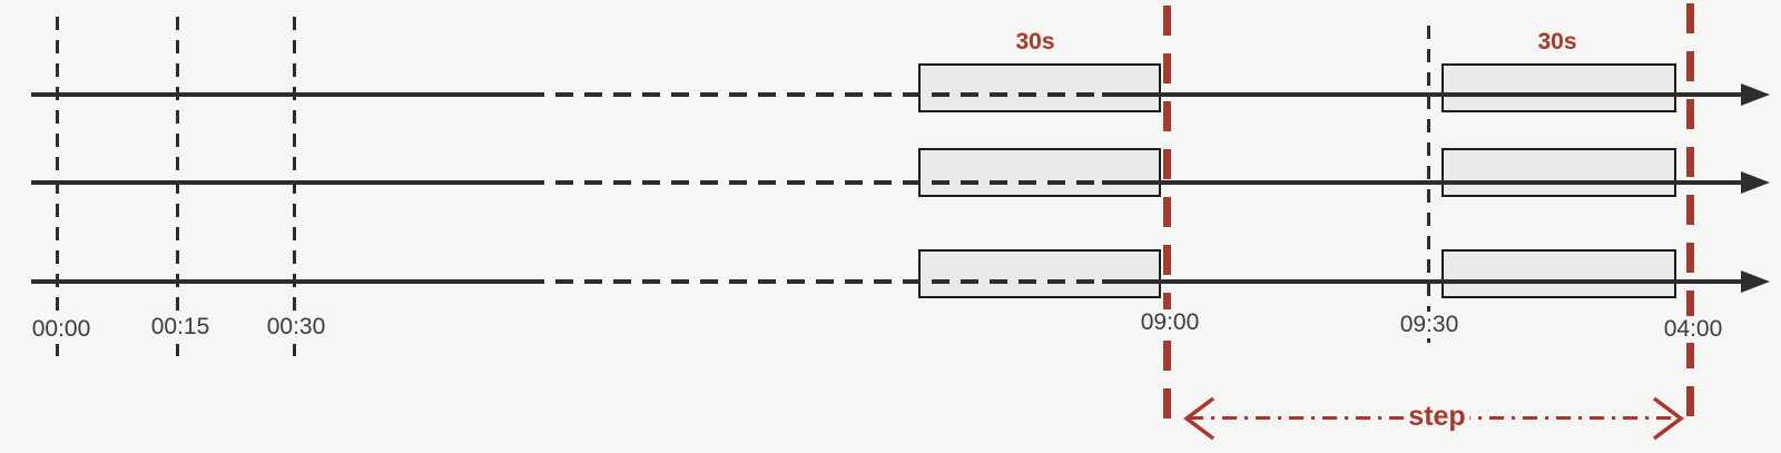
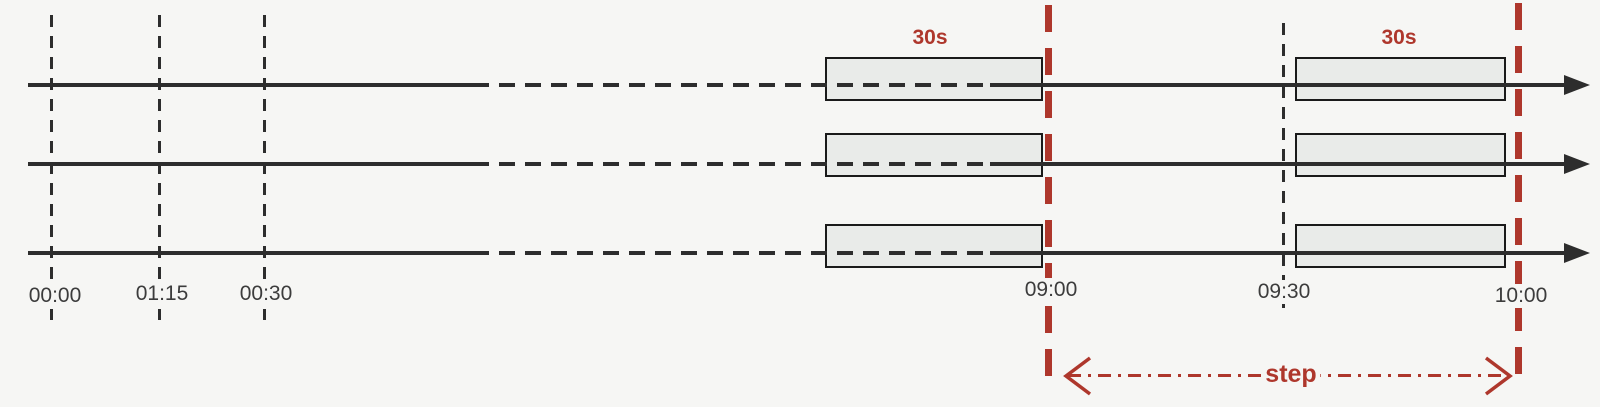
  step
  30s
  30s
  00:00
- 00:15
+ 01:15
  00:30
  09:00
  09:30
- 04:00
+ 10:00
